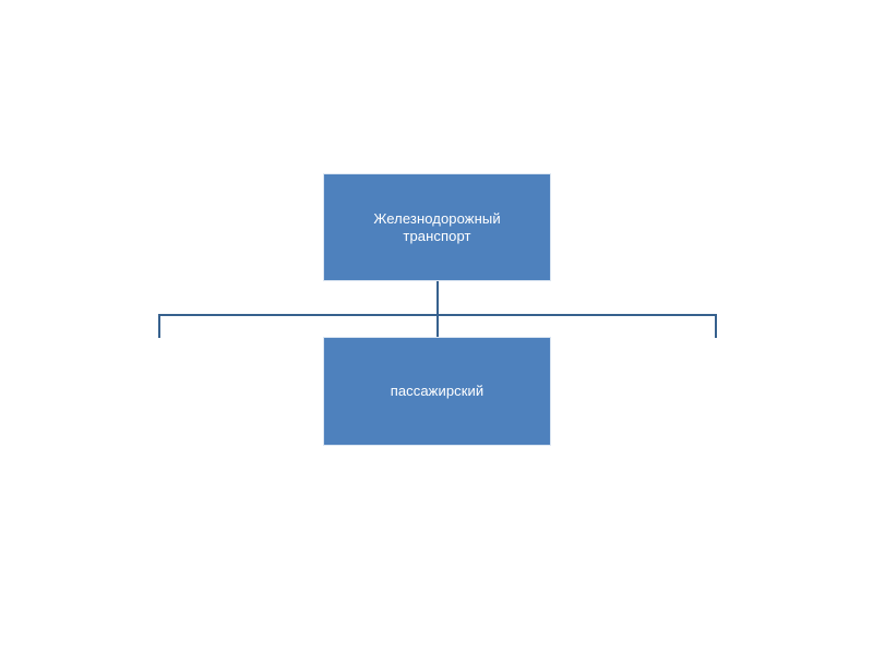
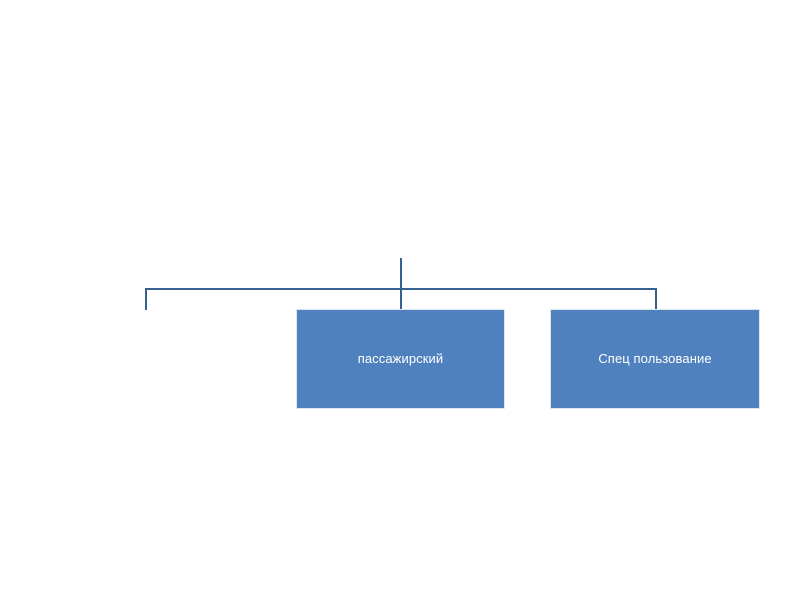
- Железнодорожный
- транспорт
  пассажирский
+ Спец пользование
